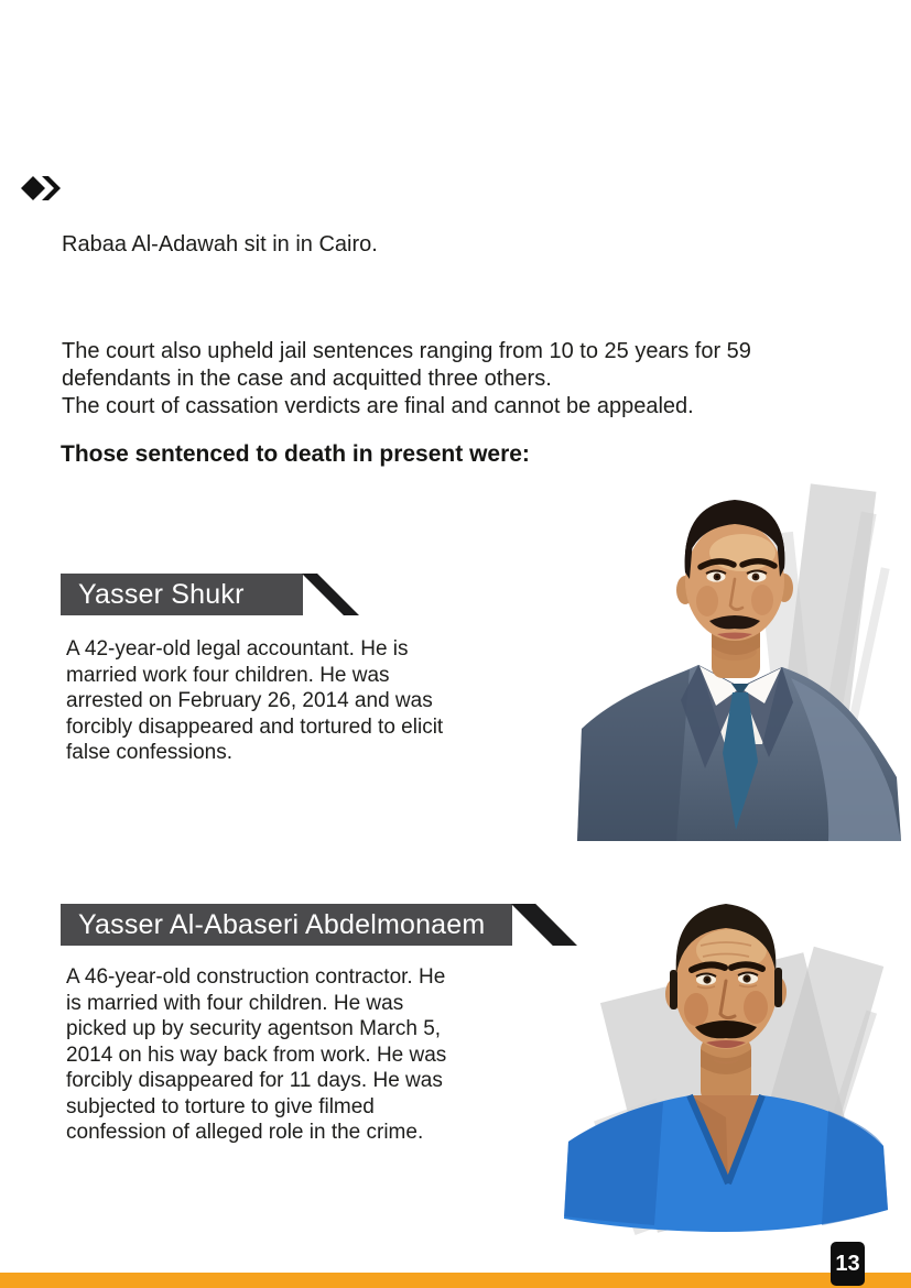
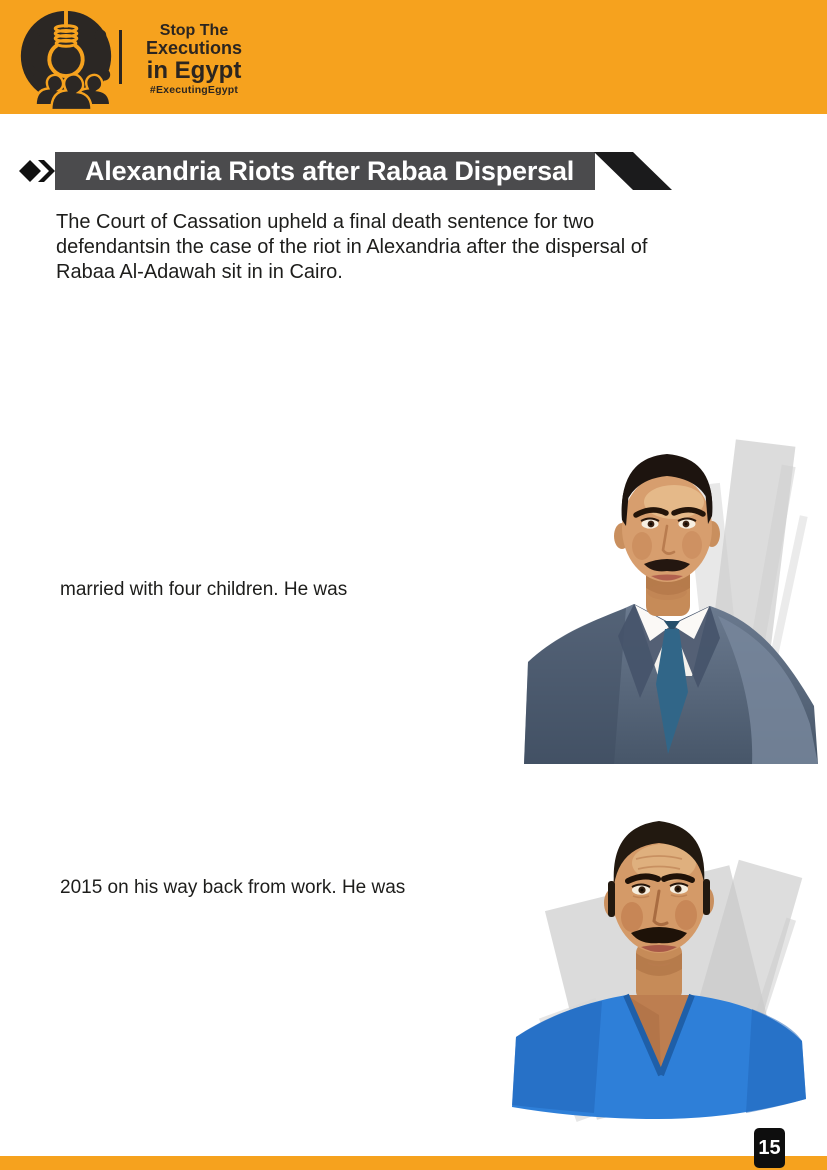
+ Stop The
+ Executions
+ in Egypt
+ #ExecutingEgypt
+ Alexandria Riots after Rabaa Dispersal
+ The Court of Cassation upheld a final death sentence for two
+ defendantsin the case of the riot in Alexandria after the dispersal of
  Rabaa Al-Adawah sit in in Cairo.
- The court also upheld jail sentences ranging from 10 to 25 years for 59
- defendants in the case and acquitted three others.
- The court of cassation verdicts are final and cannot be appealed.
- Those sentenced to death in present were:
- Yasser Shukr
- A 42-year-old legal accountant. He is
- married work four children. He was
+ married with four children. He was
- arrested on February 26, 2014 and was
- forcibly disappeared and tortured to elicit
- false confessions.
- Yasser Al-Abaseri Abdelmonaem
- A 46-year-old construction contractor. He
- is married with four children. He was
- picked up by security agentson March 5,
- 2014 on his way back from work. He was
+ 2015 on his way back from work. He was
- forcibly disappeared for 11 days. He was
- subjected to torture to give filmed
- confession of alleged role in the crime.
- 13
+ 15
